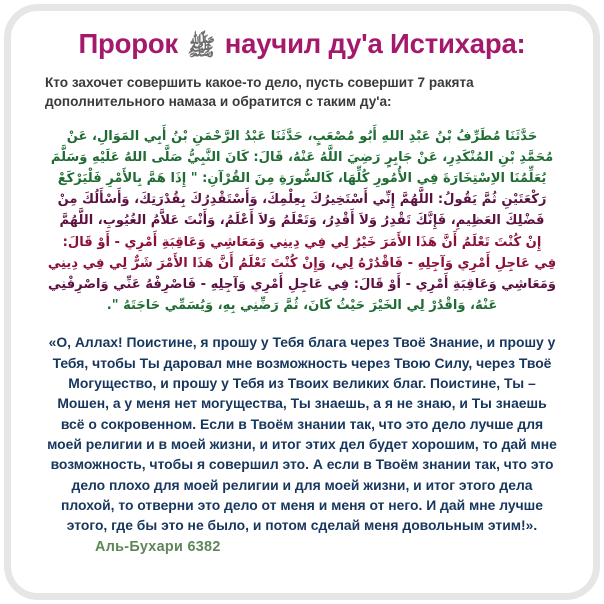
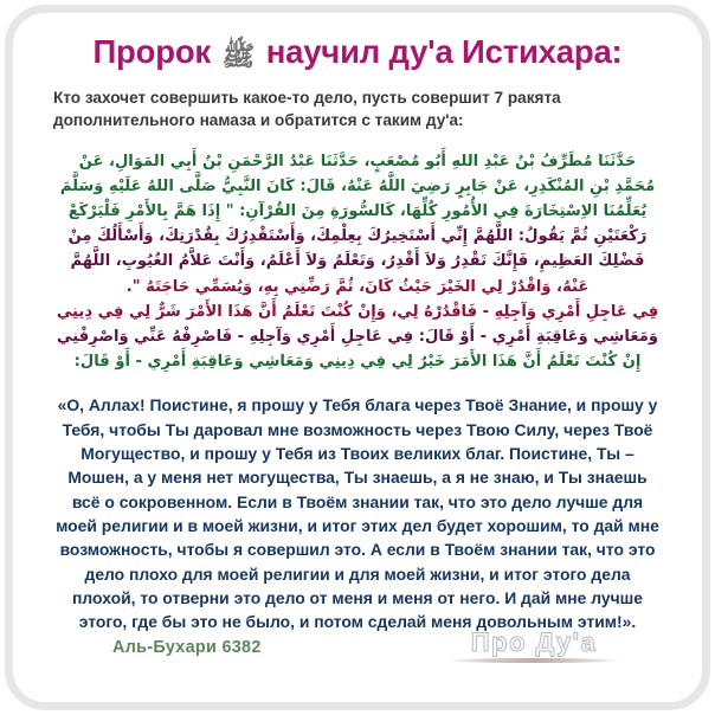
  Пророк ﷺ научил ду'а Истихара:
  Кто захочет совершить какое-то дело, пусть совершит 7 ракята дополнительного намаза и обратится с таким ду'а:
  حَدَّثَنَا مُطَرِّفُ بْنُ عَبْدِ اللهِ أَبُو مُصْعَبٍ، حَدَّثَنَا عَبْدُ الرَّحْمَنِ بْنُ أَبِي المَوَالِ، عَنْ
  مُحَمَّدِ بْنِ المُنْكَدِرِ، عَنْ جَابِرٍ رَضِيَ اللَّهُ عَنْهُ، قَالَ: كَانَ النَّبِيُّ صَلَّى اللهُ عَلَيْهِ وَسَلَّمَ
  يُعَلِّمُنَا الاِسْتِخَارَةَ فِي الأُمُورِ كُلِّهَا، كَالسُّورَةِ مِنَ القُرْآنِ: " إِذَا هَمَّ بِالأَمْرِ فَلْيَرْكَعْ
  رَكْعَتَيْنِ ثُمَّ يَقُولُ: اللَّهُمَّ إِنِّي أَسْتَخِيرُكَ بِعِلْمِكَ، وَأَسْتَقْدِرُكَ بِقُدْرَتِكَ، وَأَسْأَلُكَ مِنْ
  فَضْلِكَ العَظِيمِ، فَإِنَّكَ تَقْدِرُ وَلاَ أَقْدِرُ، وَتَعْلَمُ وَلاَ أَعْلَمُ، وَأَنْتَ عَلاَّمُ الغُيُوبِ، اللَّهُمَّ
- إِنْ كُنْتَ تَعْلَمُ أَنَّ هَذَا الأَمَرَ خَيْرٌ لِي فِي دِينِي وَمَعَاشِي وَعَاقِبَةِ أَمْرِي - أَوْ قَالَ:
+ عَنْهُ، وَاقْدُرْ لِي الخَيْرَ حَيْثُ كَانَ، ثُمَّ رَضِّنِي بِهِ، وَيُسَمِّي حَاجَتَهُ ".
  فِي عَاجِلِ أَمْرِي وَآجِلِهِ - فَاقْدُرْهُ لِي، وَإِنْ كُنْتَ تَعْلَمُ أَنَّ هَذَا الأَمْرَ شَرٌّ لِي فِي دِينِي
  وَمَعَاشِي وَعَاقِبَةِ أَمْرِي - أَوْ قَالَ: فِي عَاجِلِ أَمْرِي وَآجِلِهِ - فَاصْرِفْهُ عَنِّي وَاصْرِفْنِي
- عَنْهُ، وَاقْدُرْ لِي الخَيْرَ حَيْثُ كَانَ، ثُمَّ رَضِّنِي بِهِ، وَيُسَمِّي حَاجَتَهُ ".
+ إِنْ كُنْتَ تَعْلَمُ أَنَّ هَذَا الأَمَرَ خَيْرٌ لِي فِي دِينِي وَمَعَاشِي وَعَاقِبَةِ أَمْرِي - أَوْ قَالَ:
  «О, Аллах! Поистине, я прошу у Тебя блага через Твоё Знание, и прошу у Тебя, чтобы Ты даровал мне возможность через Твою Силу, через Твоё Могущество, и прошу у Тебя из Твоих великих благ. Поистине, Ты – Мошен, а у меня нет могущества, Ты знаешь, а я не знаю, и Ты знаешь всё о сокровенном. Если в Твоём знании так, что это дело лучше для моей религии и в моей жизни, и итог этих дел будет хорошим, то дай мне возможность, чтобы я совершил это. А если в Твоём знании так, что это дело плохо для моей религии и для моей жизни, и итог этого дела плохой, то отверни это дело от меня и меня от него. И дай мне лучше этого, где бы это не было, и потом сделай меня довольным этим!».
  Аль-Бухари 6382
+ Про Ду'а
